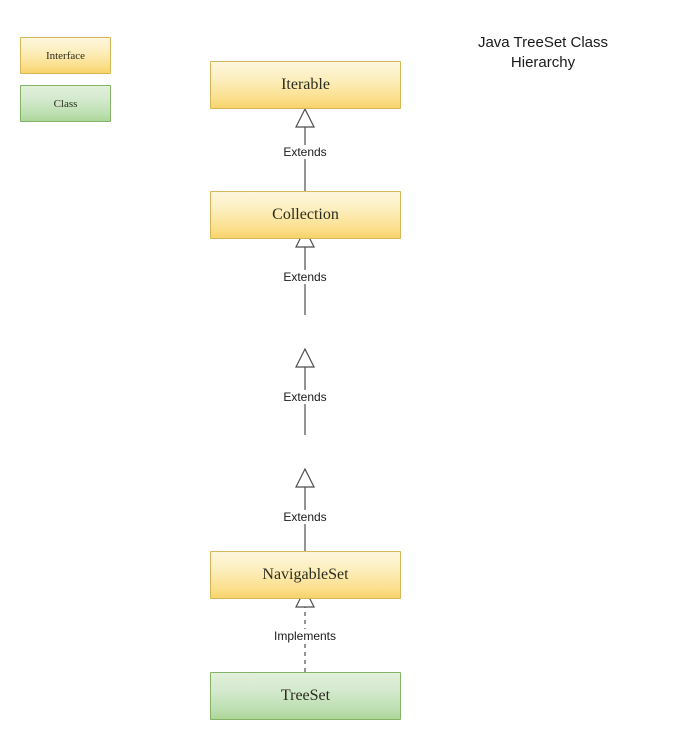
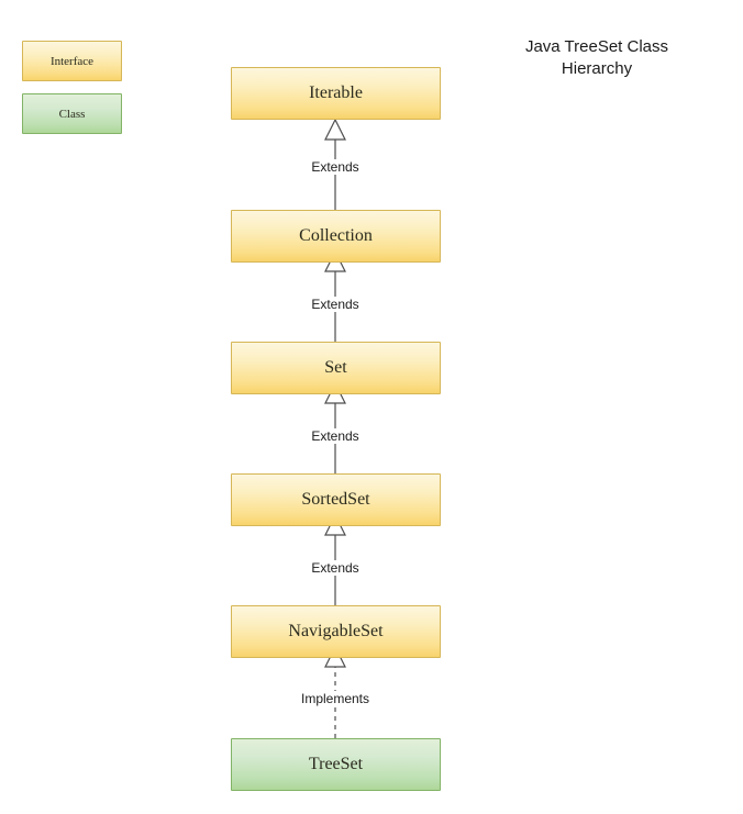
  Java TreeSet Class
  Hierarchy
  Interface
  Class
  Extends
  Extends
  Extends
  Extends
  Implements
  Iterable
  Collection
+ Set
+ SortedSet
  NavigableSet
  TreeSet
